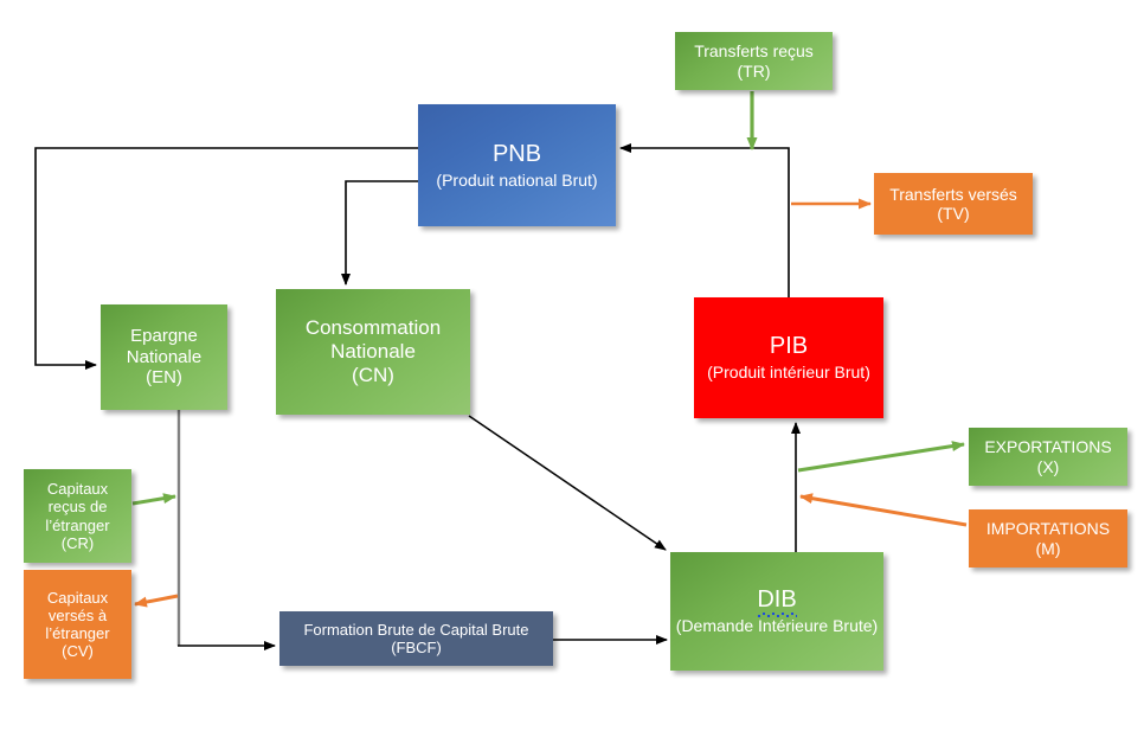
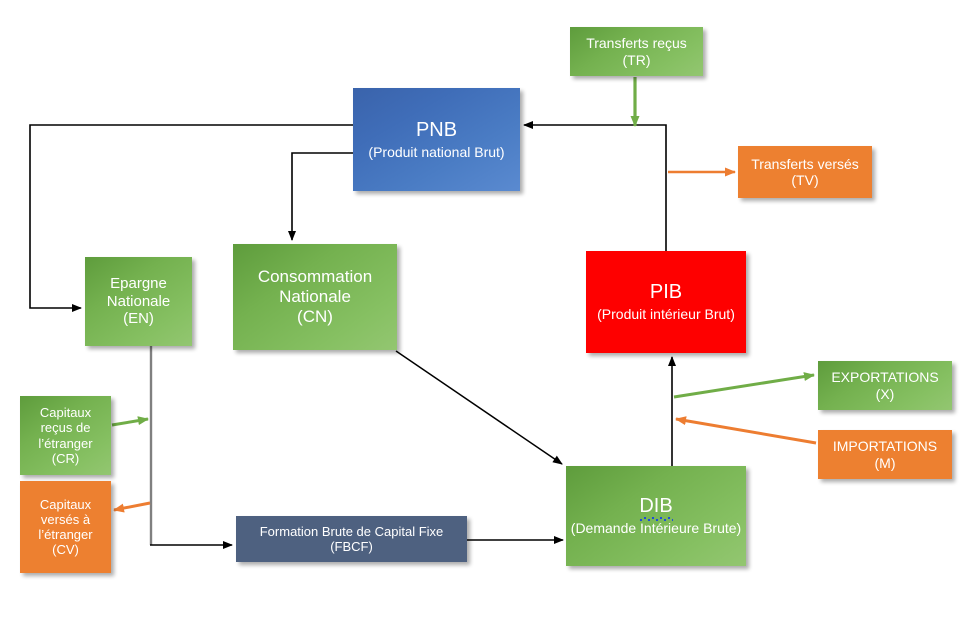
  Transferts reçus
  (TR)
  PNB
  (Produit national Brut)
  Transferts versés
  (TV)
  Epargne
  Nationale
  (EN)
  Consommation
  Nationale
  (CN)
  PIB
  (Produit intérieur Brut)
  EXPORTATIONS
  (X)
  IMPORTATIONS
  (M)
  Capitaux
  reçus de
  l’étranger
  (CR)
  Capitaux
  versés à
  l’étranger
  (CV)
- Formation Brute de Capital Brute
+ Formation Brute de Capital Fixe
  (FBCF)
  DIB
  (Demande Intérieure Brute)
